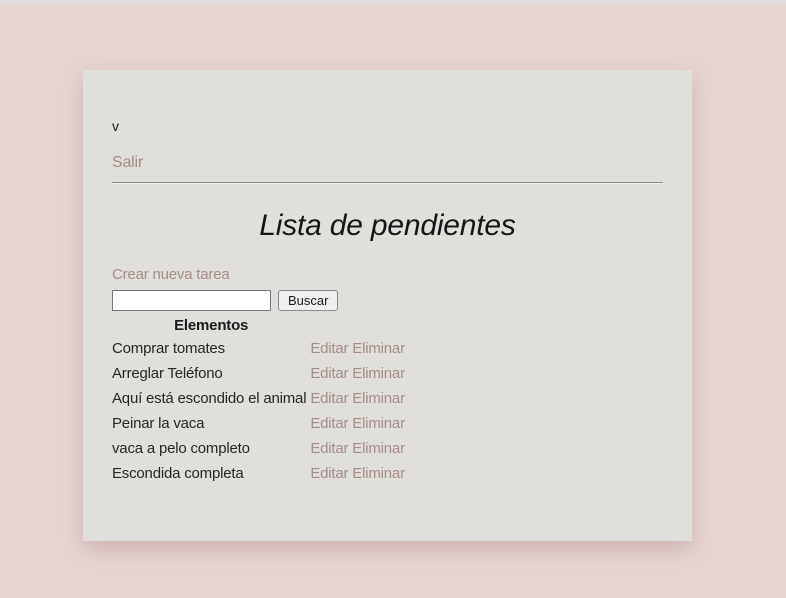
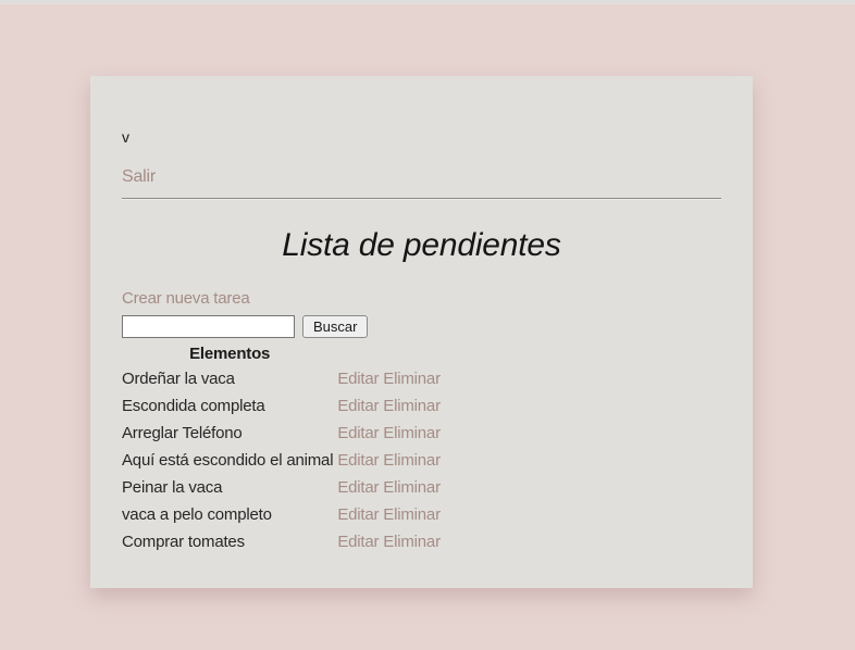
  v
  Salir
  Lista de pendientes
  Crear nueva tarea
  Buscar
  Elementos
+ Ordeñar la vaca	Editar Eliminar
- Comprar tomates	Editar Eliminar
+ Escondida completa	Editar Eliminar
  Arreglar Teléfono	Editar Eliminar
  Aquí está escondido el animal	Editar Eliminar
  Peinar la vaca	Editar Eliminar
  vaca a pelo completo	Editar Eliminar
- Escondida completa	Editar Eliminar
+ Comprar tomates	Editar Eliminar
